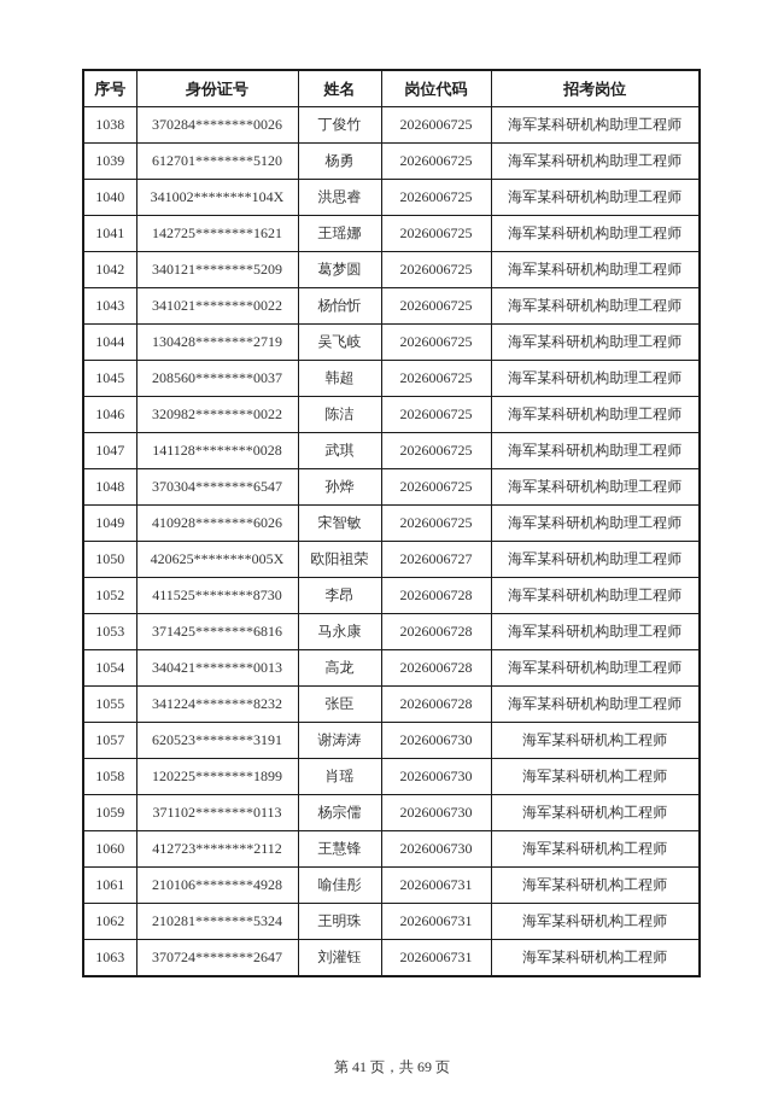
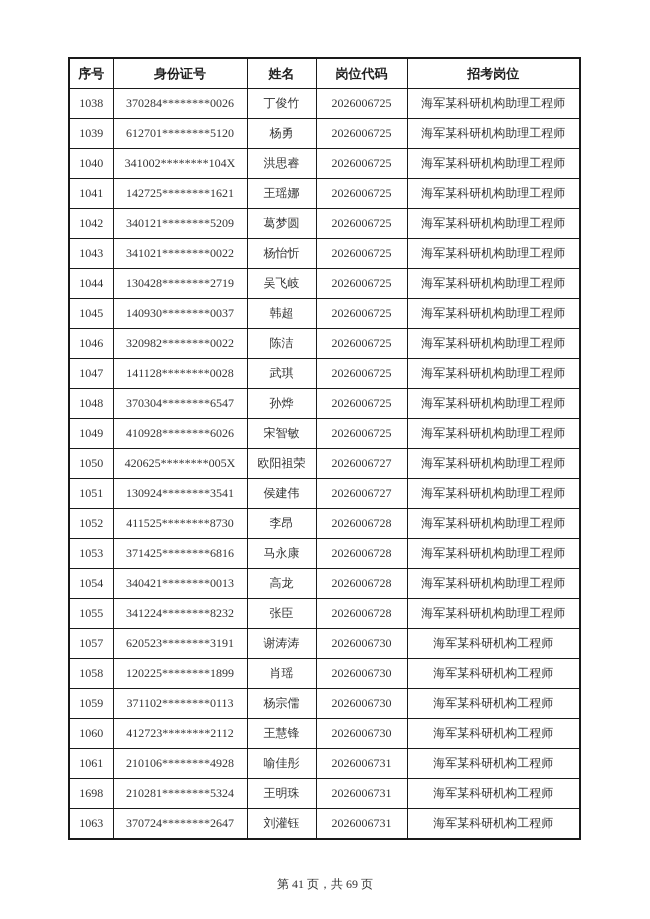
  序号	身份证号	姓名	岗位代码	招考岗位
  1038	370284********0026	丁俊竹	2026006725	海军某科研机构助理工程师
  1039	612701********5120	杨勇	2026006725	海军某科研机构助理工程师
  1040	341002********104X	洪思睿	2026006725	海军某科研机构助理工程师
  1041	142725********1621	王瑶娜	2026006725	海军某科研机构助理工程师
  1042	340121********5209	葛梦圆	2026006725	海军某科研机构助理工程师
  1043	341021********0022	杨怡忻	2026006725	海军某科研机构助理工程师
  1044	130428********2719	吴飞岐	2026006725	海军某科研机构助理工程师
- 1045	208560********0037	韩超	2026006725	海军某科研机构助理工程师
+ 1045	140930********0037	韩超	2026006725	海军某科研机构助理工程师
  1046	320982********0022	陈洁	2026006725	海军某科研机构助理工程师
  1047	141128********0028	武琪	2026006725	海军某科研机构助理工程师
  1048	370304********6547	孙烨	2026006725	海军某科研机构助理工程师
  1049	410928********6026	宋智敏	2026006725	海军某科研机构助理工程师
  1050	420625********005X	欧阳祖荣	2026006727	海军某科研机构助理工程师
+ 1051	130924********3541	侯建伟	2026006727	海军某科研机构助理工程师
  1052	411525********8730	李昂	2026006728	海军某科研机构助理工程师
  1053	371425********6816	马永康	2026006728	海军某科研机构助理工程师
  1054	340421********0013	高龙	2026006728	海军某科研机构助理工程师
  1055	341224********8232	张臣	2026006728	海军某科研机构助理工程师
  1057	620523********3191	谢涛涛	2026006730	海军某科研机构工程师
  1058	120225********1899	肖瑶	2026006730	海军某科研机构工程师
  1059	371102********0113	杨宗儒	2026006730	海军某科研机构工程师
  1060	412723********2112	王慧锋	2026006730	海军某科研机构工程师
  1061	210106********4928	喻佳彤	2026006731	海军某科研机构工程师
- 1062	210281********5324	王明珠	2026006731	海军某科研机构工程师
+ 1698	210281********5324	王明珠	2026006731	海军某科研机构工程师
  1063	370724********2647	刘灌钰	2026006731	海军某科研机构工程师
  第 41 页，共 69 页
